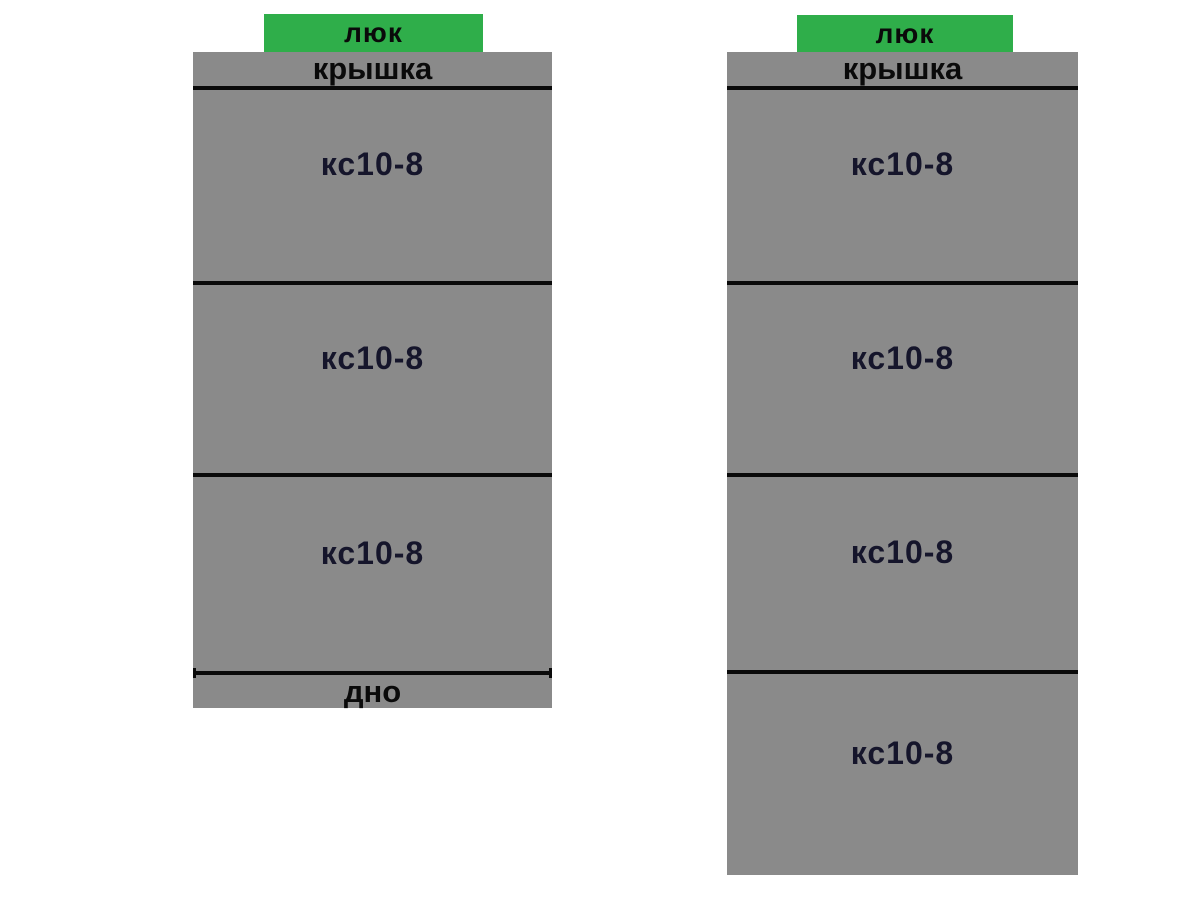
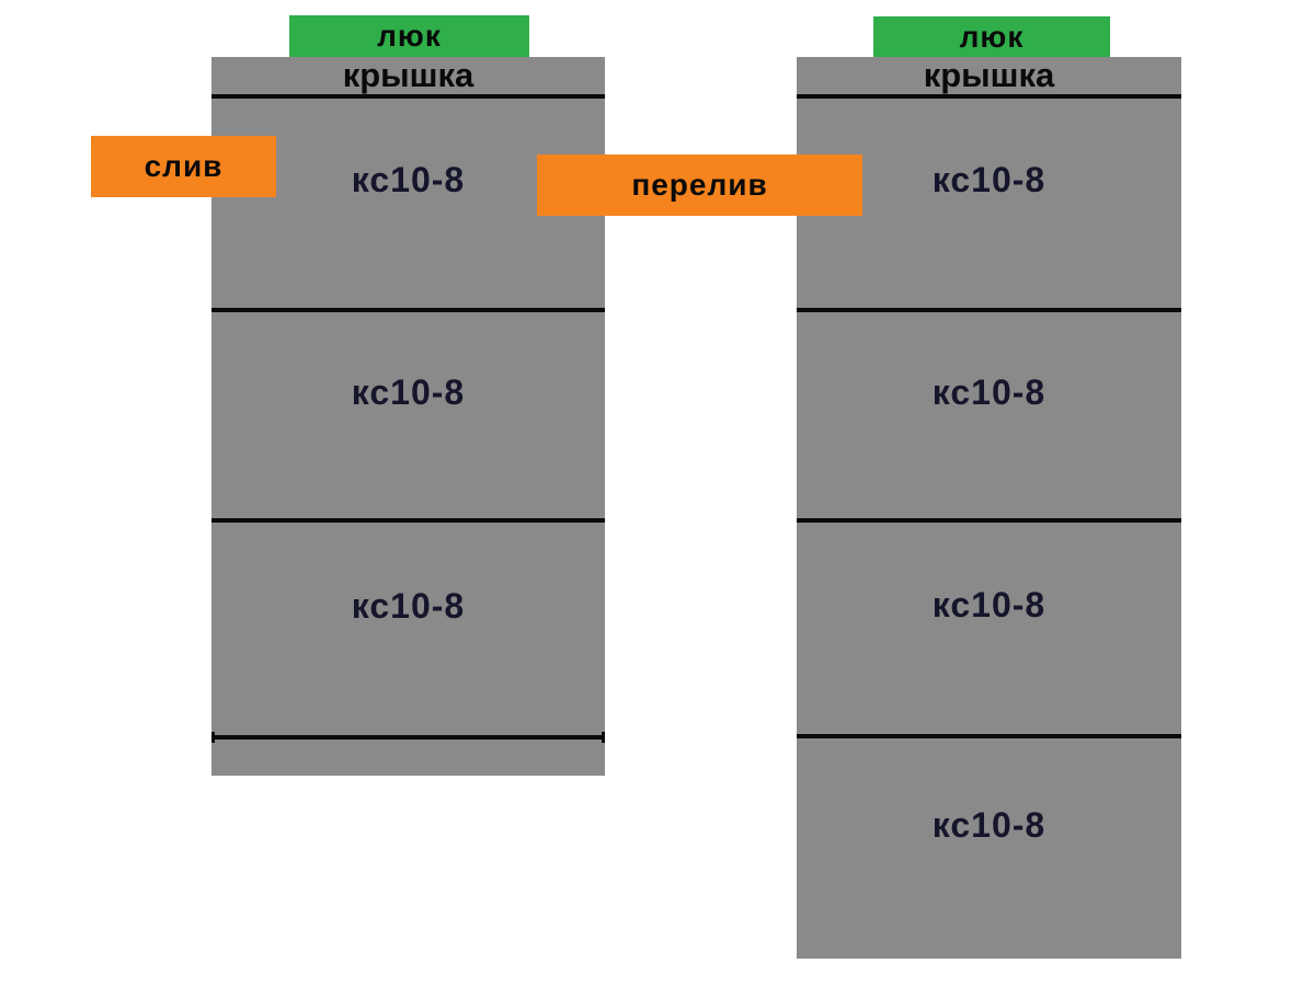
  люк
  люк
  крышка
  кс10-8
  кс10-8
  кс10-8
- дно
  крышка
  кс10-8
  кс10-8
  кс10-8
  кс10-8
+ слив
+ перелив
